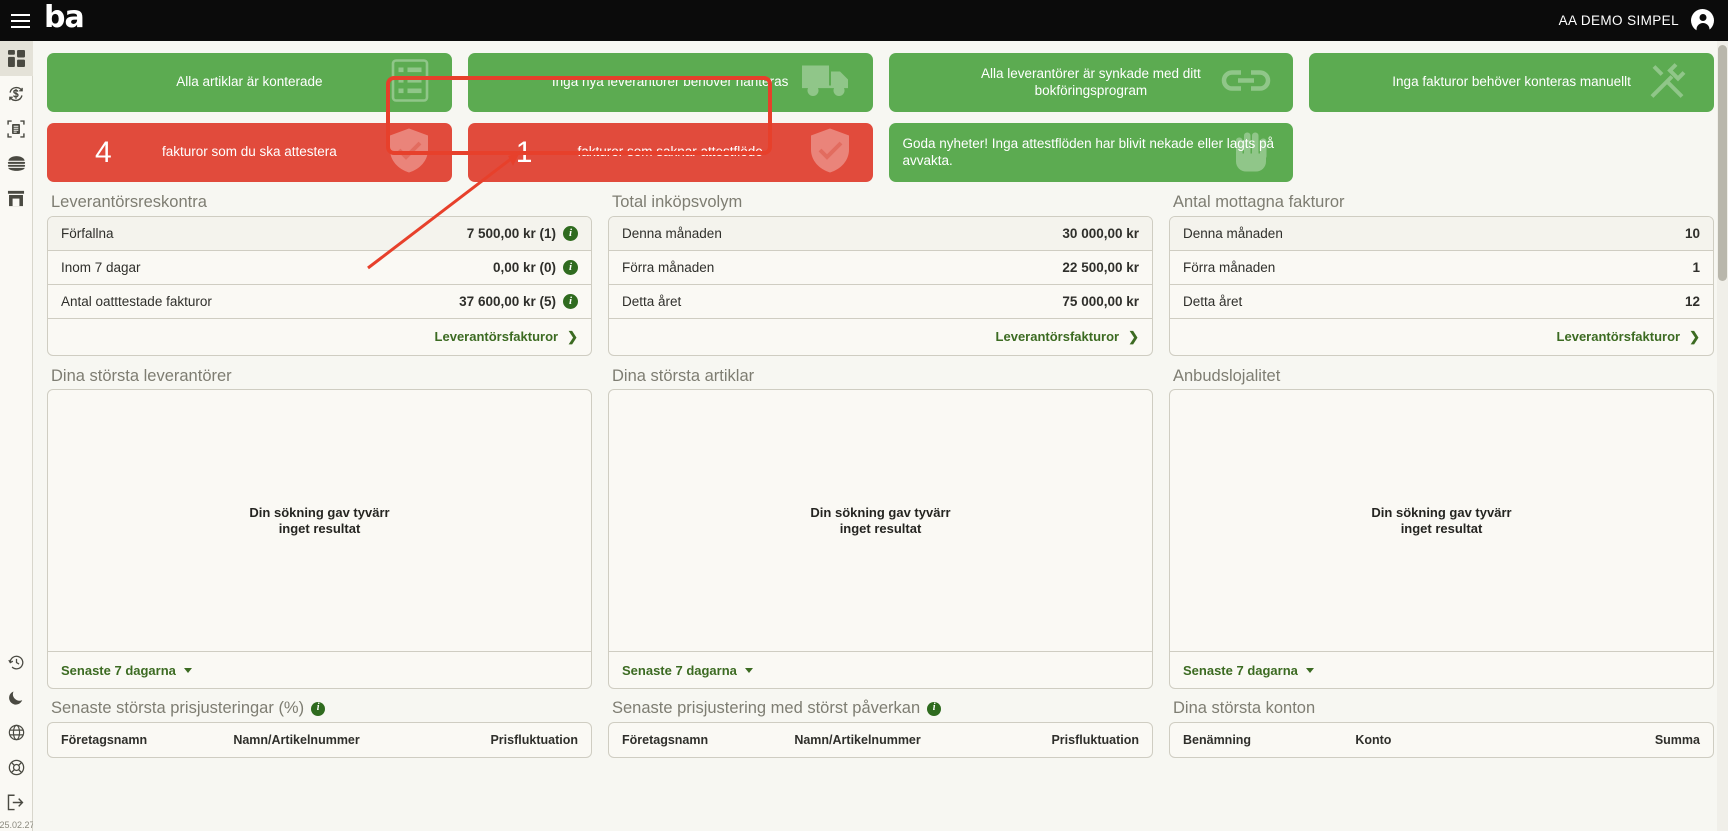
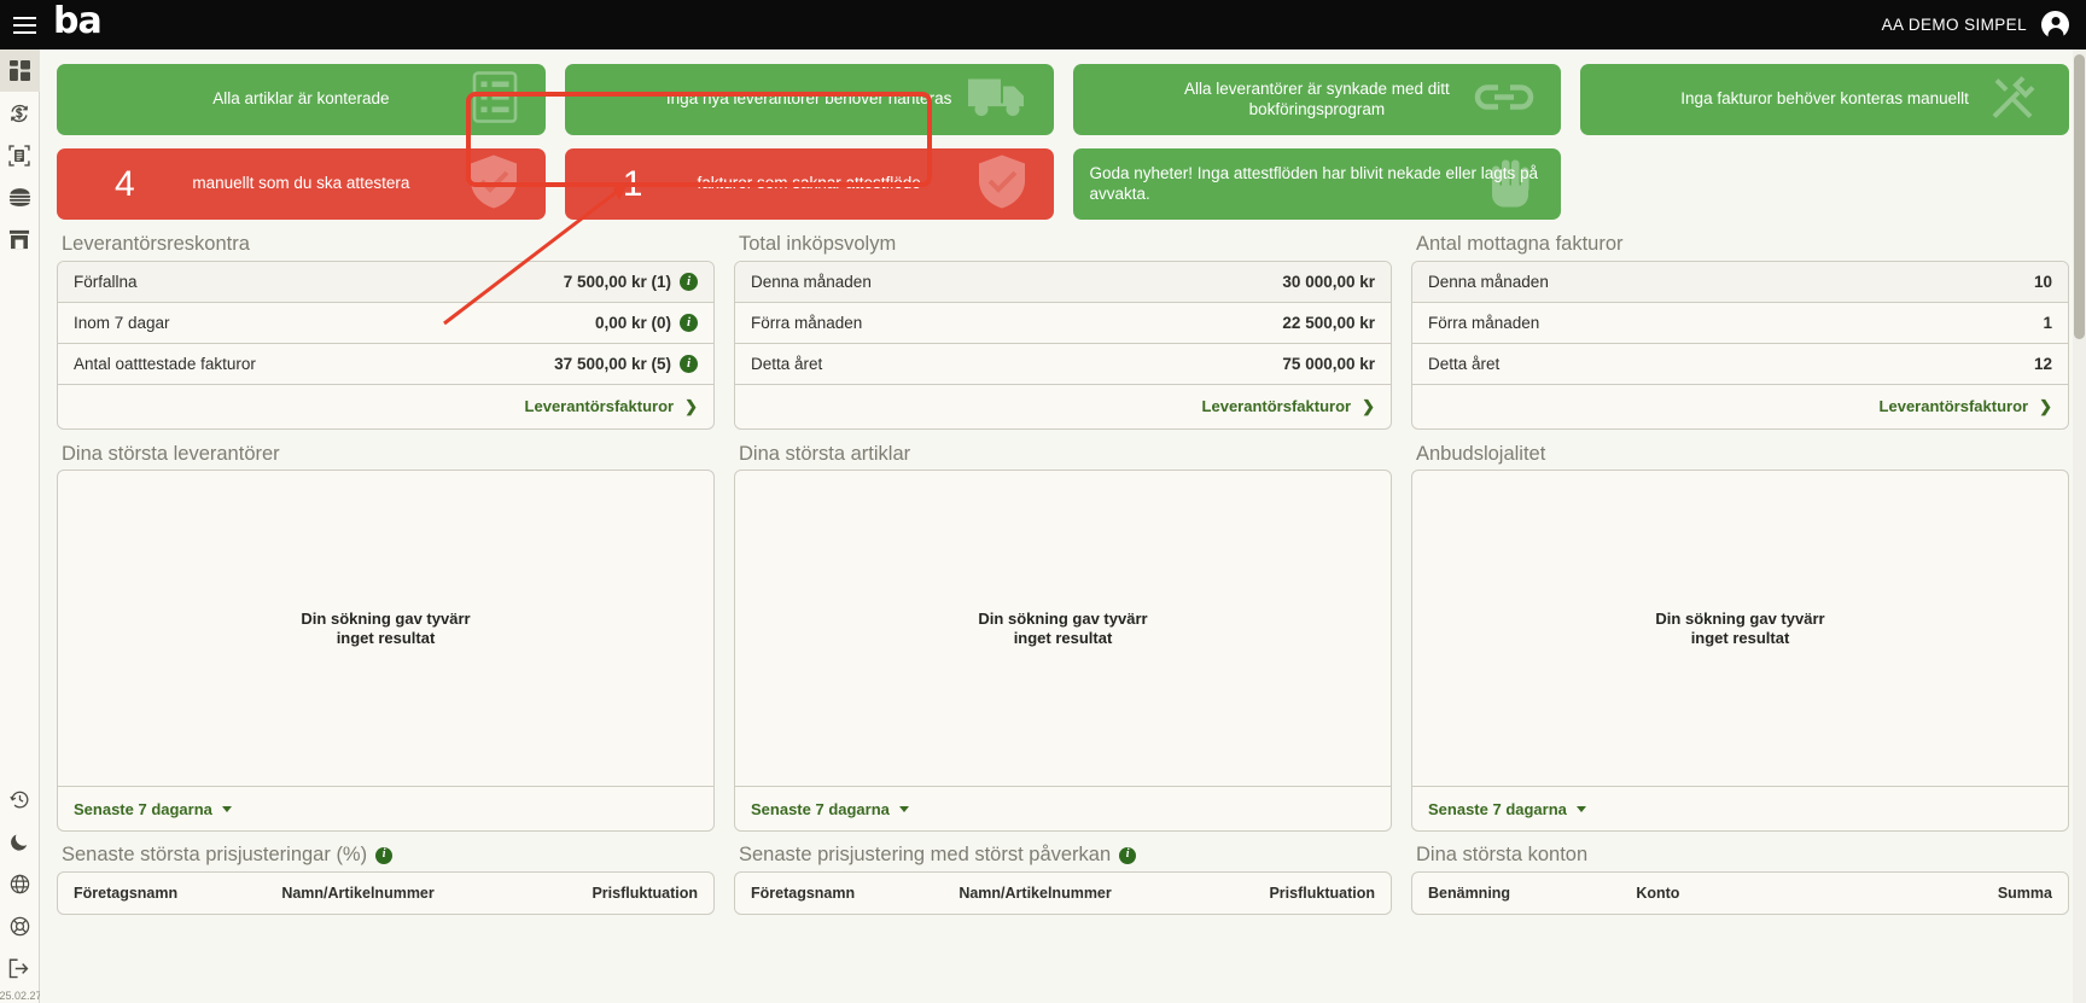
  ba
  AA DEMO SIMPEL
  25.02.27
  Alla artiklar är konterade
  Inga nya leverantörer behöver hanteras
  Alla leverantörer är synkade med ditt bokföringsprogram
  Inga fakturor behöver konteras manuellt
  4
- fakturor som du ska attestera
+ manuellt som du ska attestera
  1
  fakturor som saknar attestflöde
  Goda nyheter! Inga attestflöden har blivit nekade eller lagts på avvakta.
  Leverantörsreskontra
  Förfallna
  7 500,00 kr (1)
  i
  Inom 7 dagar
  0,00 kr (0)
  i
  Antal oatttestade fakturor
- 37 600,00 kr (5)
+ 37 500,00 kr (5)
  i
  Leverantörsfakturor
  ❯
  Total inköpsvolym
  Denna månaden
  30 000,00 kr
  Förra månaden
  22 500,00 kr
  Detta året
  75 000,00 kr
  Leverantörsfakturor
  ❯
  Antal mottagna fakturor
  Denna månaden
  10
  Förra månaden
  1
  Detta året
  12
  Leverantörsfakturor
  ❯
  Dina största leverantörer
  Din sökning gav tyvärr
  inget resultat
  Senaste 7 dagarna
  Dina största artiklar
  Din sökning gav tyvärr
  inget resultat
  Senaste 7 dagarna
  Anbudslojalitet
  Din sökning gav tyvärr
  inget resultat
  Senaste 7 dagarna
  Senaste största prisjusteringar (%)
  i
  Företagsnamn
  Namn/Artikelnummer
  Prisfluktuation
  Senaste prisjustering med störst påverkan
  i
  Företagsnamn
  Namn/Artikelnummer
  Prisfluktuation
  Dina största konton
  Benämning
  Konto
  Summa
